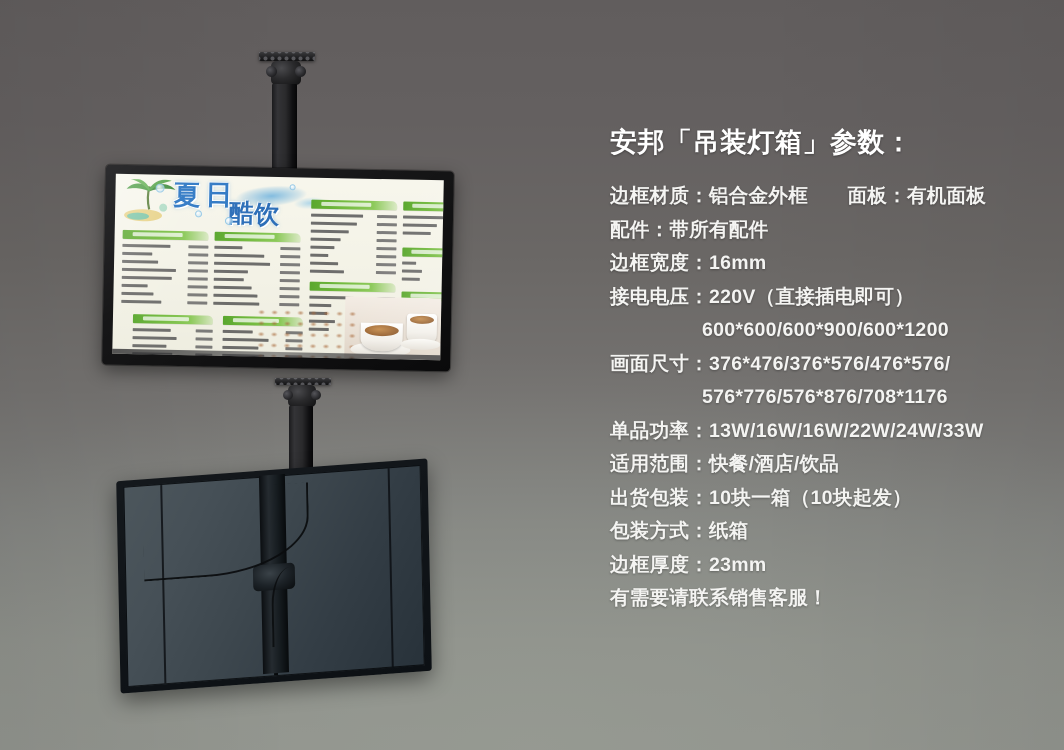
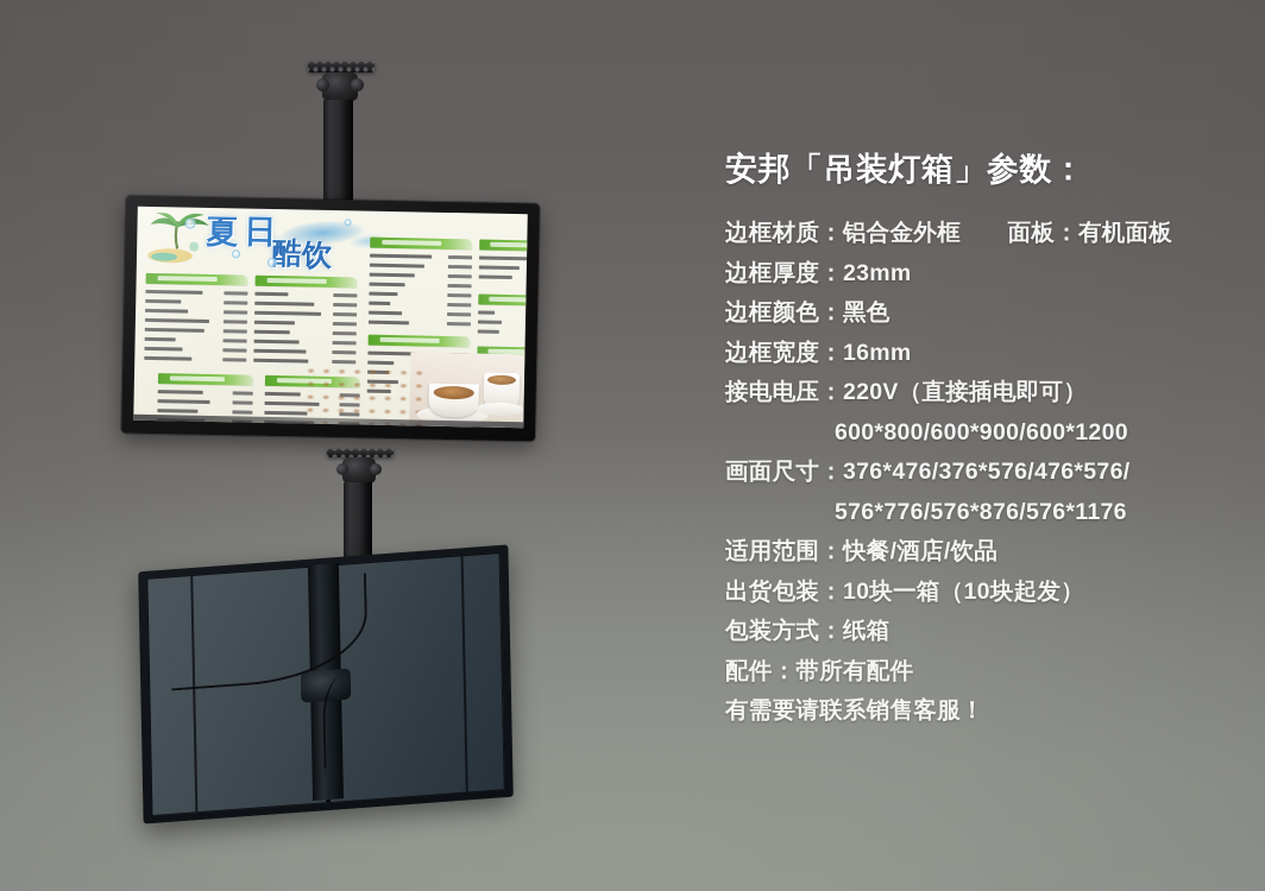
  安邦「吊装灯箱」参数：
  边框材质：铝合金外框 面板：有机面板
- 配件：带所有配件
+ 边框厚度：23mm
+ 边框颜色：黑色
  边框宽度：16mm
  接电电压：220V（直接插电即可）
- 600*600/600*900/600*1200
+ 600*800/600*900/600*1200
  画面尺寸：376*476/376*576/476*576/
- 576*776/576*876/708*1176
+ 576*776/576*876/576*1176
- 单品功率：13W/16W/16W/22W/24W/33W
  适用范围：快餐/酒店/饮品
  出货包装：10块一箱（10块起发）
  包装方式：纸箱
- 边框厚度：23mm
+ 配件：带所有配件
  有需要请联系销售客服！
